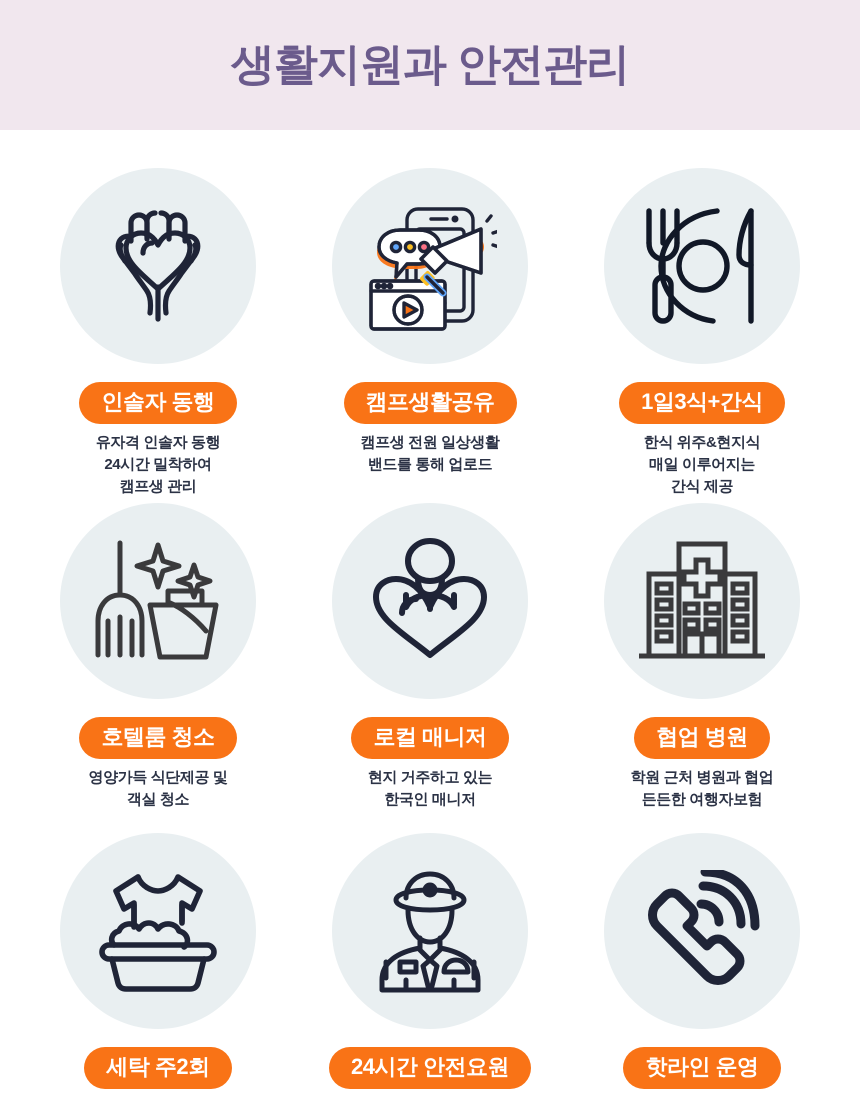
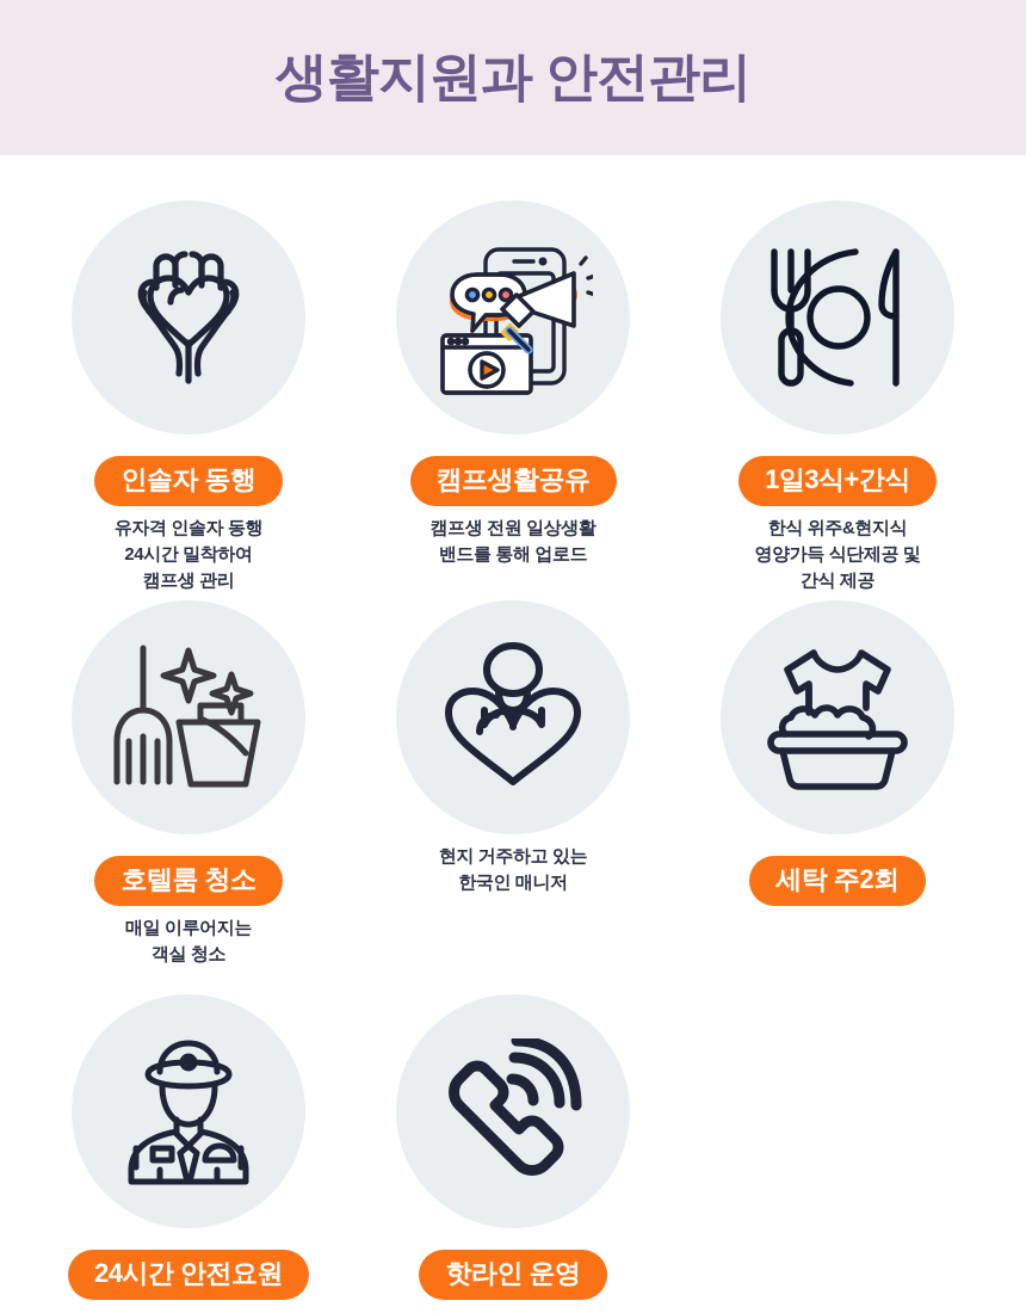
  생활지원과 안전관리
  인솔자 동행
  유자격 인솔자 동행
  24시간 밀착하여
  캠프생 관리
  캠프생활공유
  캠프생 전원 일상생활
  밴드를 통해 업로드
  1일3식+간식
  한식 위주&현지식
- 매일 이루어지는
+ 영양가득 식단제공 및
  간식 제공
  호텔룸 청소
- 영양가득 식단제공 및
+ 매일 이루어지는
  객실 청소
- 로컬 매니저
  현지 거주하고 있는
  한국인 매니저
- 협업 병원
- 학원 근처 병원과 협업
- 든든한 여행자보험
  세탁 주2회
  24시간 안전요원
  핫라인 운영
